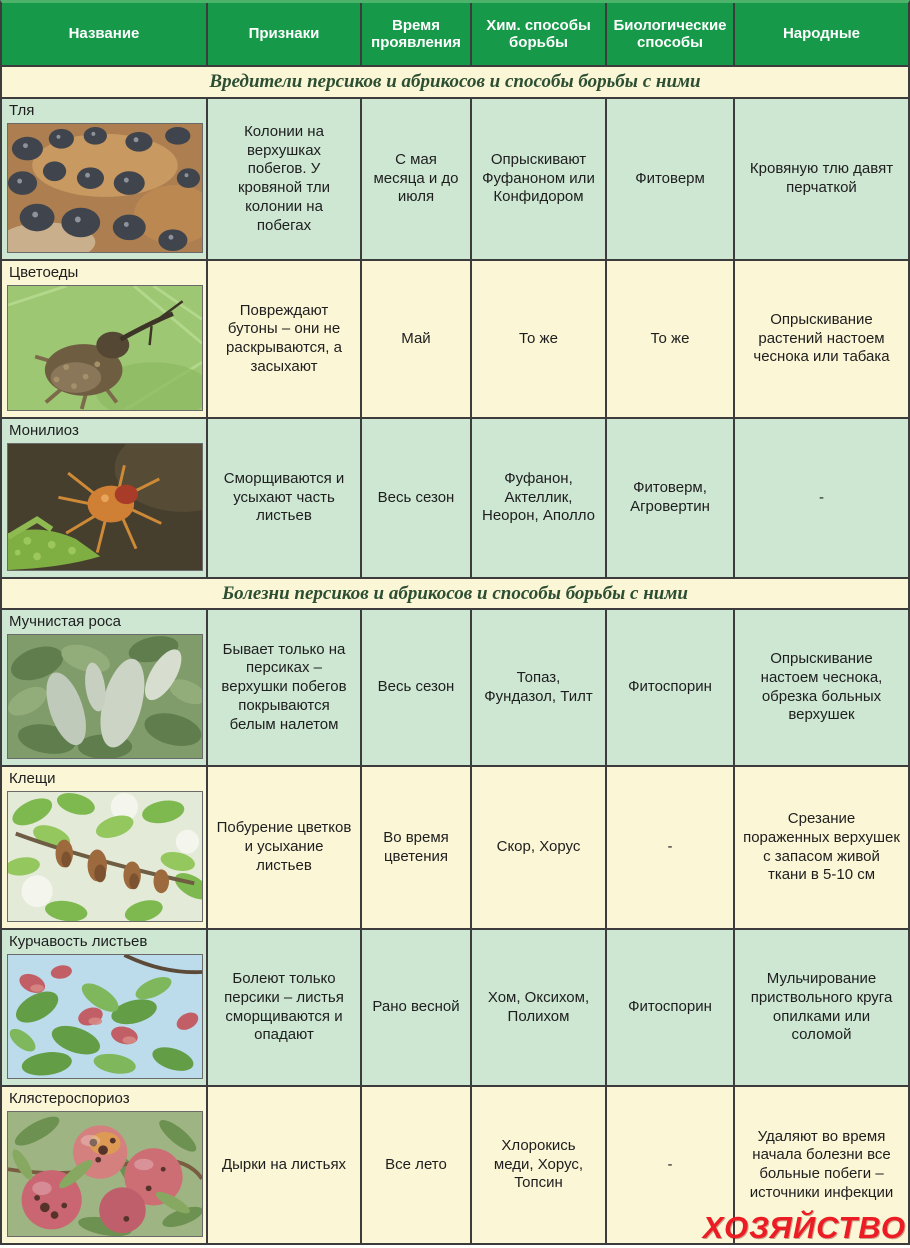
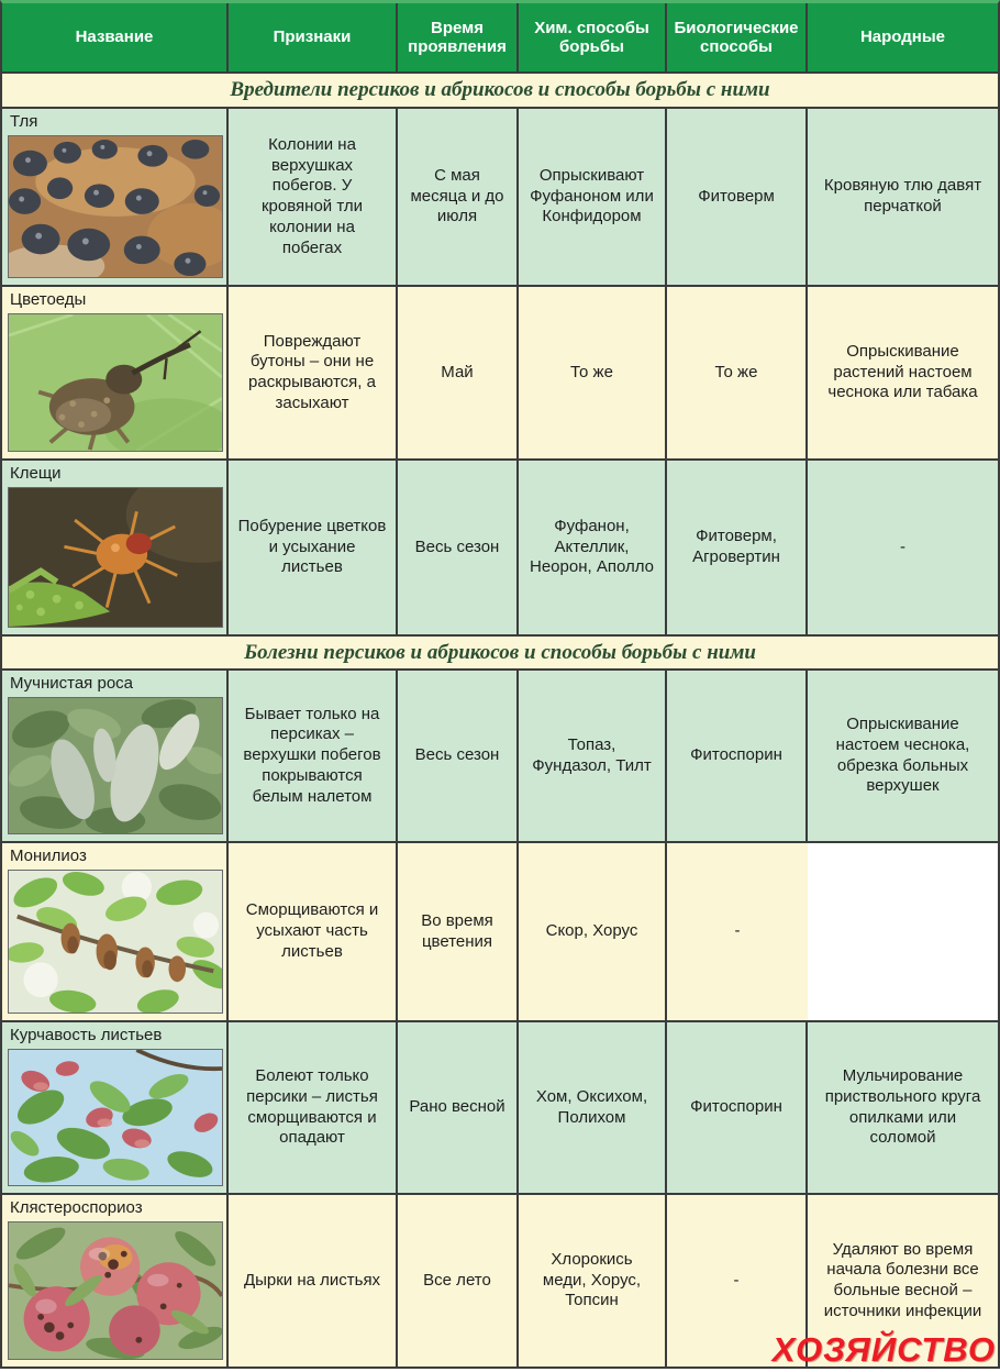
  Название
  Признаки
  Время проявления
  Хим. способы борьбы
  Биологические способы
  Народные
  Вредители персиков и абрикосов и способы борьбы с ними
  Тля
  Колонии на верхушках побегов. У кровяной тли колонии на побегах
  С мая месяца и до июля
  Опрыскивают Фуфаноном или Конфидором
  Фитоверм
  Кровяную тлю давят перчаткой
  Цветоеды
  Повреждают бутоны – они не раскрываются, а засыхают
  Май
  То же
  То же
  Опрыскивание растений настоем чеснока или табака
- Монилиоз
+ Клещи
- Сморщиваются и усыхают часть листьев
+ Побурение цветков и усыхание листьев
  Весь сезон
  Фуфанон, Актеллик, Неорон, Аполло
  Фитоверм, Агровертин
  -
  Болезни персиков и абрикосов и способы борьбы с ними
  Мучнистая роса
  Бывает только на персиках – верхушки побегов покрываются белым налетом
  Весь сезон
  Топаз, Фундазол, Тилт
  Фитоспорин
  Опрыскивание настоем чеснока, обрезка больных верхушек
- Клещи
+ Монилиоз
- Побурение цветков и усыхание листьев
+ Сморщиваются и усыхают часть листьев
  Во время цветения
  Скор, Хорус
  -
- Срезание пораженных верхушек с запасом живой ткани в 5-10 см
  Курчавость листьев
  Болеют только персики – листья сморщиваются и опадают
  Рано весной
  Хом, Оксихом, Полихом
  Фитоспорин
  Мульчирование приствольного круга опилками или соломой
  Клястероспориоз
  Дырки на листьях
  Все лето
  Хлорокись меди, Хорус, Топсин
  -
- Удаляют во время начала болезни все больные побеги – источники инфекции
+ Удаляют во время начала болезни все больные весной – источники инфекции
  ХОЗЯЙСТВО
